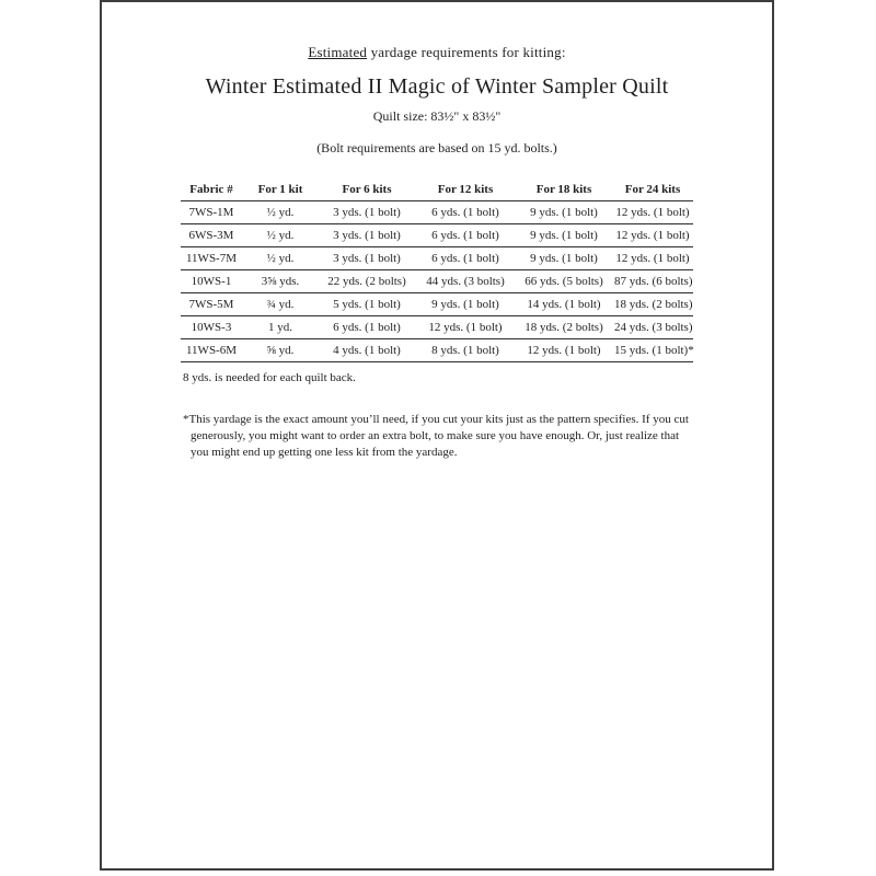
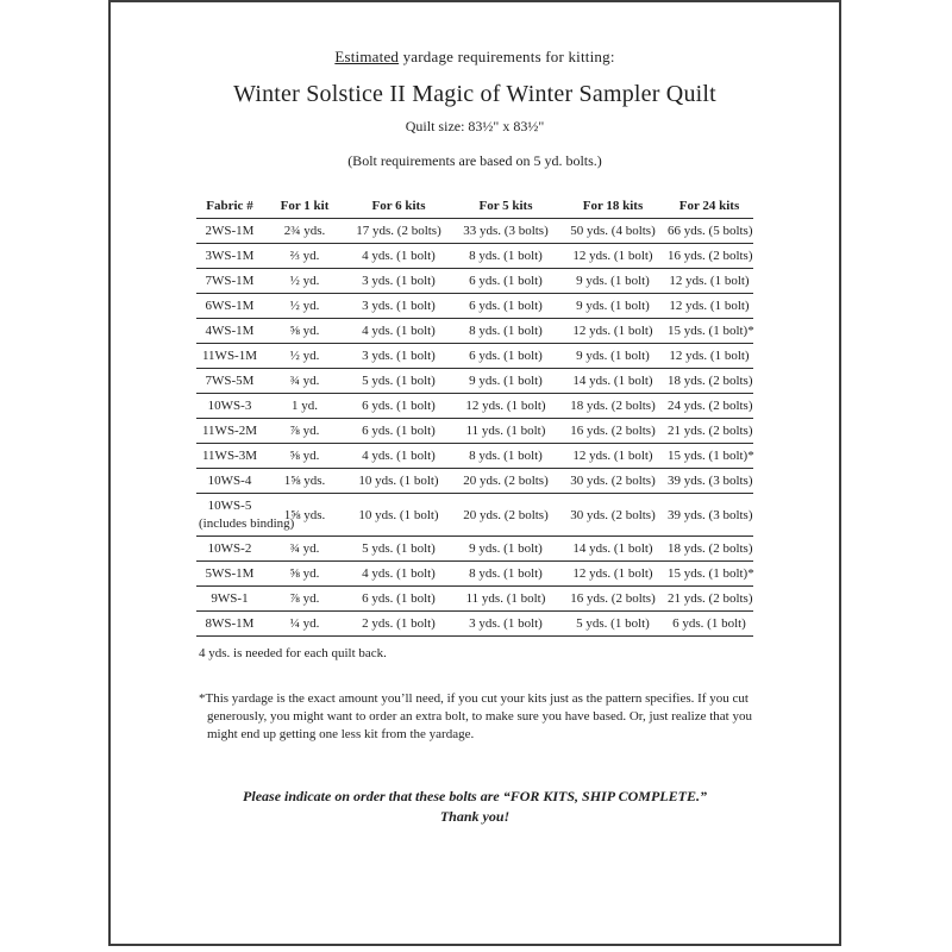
  Estimated yardage requirements for kitting:
- Winter Estimated II Magic of Winter Sampler Quilt
+ Winter Solstice II Magic of Winter Sampler Quilt
  Quilt size: 83½" x 83½"
- (Bolt requirements are based on 15 yd. bolts.)
+ (Bolt requirements are based on 5 yd. bolts.)
- Fabric #	For 1 kit	For 6 kits	For 12 kits	For 18 kits	For 24 kits
+ Fabric #	For 1 kit	For 6 kits	For 5 kits	For 18 kits	For 24 kits
+ 2WS-1M	2¾ yds.	17 yds. (2 bolts)	33 yds. (3 bolts)	50 yds. (4 bolts)	66 yds. (5 bolts)
+ 3WS-1M	⅔ yd.	4 yds. (1 bolt)	8 yds. (1 bolt)	12 yds. (1 bolt)	16 yds. (2 bolts)
  7WS-1M	½ yd.	3 yds. (1 bolt)	6 yds. (1 bolt)	9 yds. (1 bolt)	12 yds. (1 bolt)
- 6WS-3M	½ yd.	3 yds. (1 bolt)	6 yds. (1 bolt)	9 yds. (1 bolt)	12 yds. (1 bolt)
+ 6WS-1M	½ yd.	3 yds. (1 bolt)	6 yds. (1 bolt)	9 yds. (1 bolt)	12 yds. (1 bolt)
+ 4WS-1M	⅝ yd.	4 yds. (1 bolt)	8 yds. (1 bolt)	12 yds. (1 bolt)	15 yds. (1 bolt)*
- 11WS-7M	½ yd.	3 yds. (1 bolt)	6 yds. (1 bolt)	9 yds. (1 bolt)	12 yds. (1 bolt)
+ 11WS-1M	½ yd.	3 yds. (1 bolt)	6 yds. (1 bolt)	9 yds. (1 bolt)	12 yds. (1 bolt)
- 10WS-1	3⅝ yds.	22 yds. (2 bolts)	44 yds. (3 bolts)	66 yds. (5 bolts)	87 yds. (6 bolts)
  7WS-5M	¾ yd.	5 yds. (1 bolt)	9 yds. (1 bolt)	14 yds. (1 bolt)	18 yds. (2 bolts)
- 10WS-3	1 yd.	6 yds. (1 bolt)	12 yds. (1 bolt)	18 yds. (2 bolts)	24 yds. (3 bolts)
+ 10WS-3	1 yd.	6 yds. (1 bolt)	12 yds. (1 bolt)	18 yds. (2 bolts)	24 yds. (2 bolts)
+ 11WS-2M	⅞ yd.	6 yds. (1 bolt)	11 yds. (1 bolt)	16 yds. (2 bolts)	21 yds. (2 bolts)
- 11WS-6M	⅝ yd.	4 yds. (1 bolt)	8 yds. (1 bolt)	12 yds. (1 bolt)	15 yds. (1 bolt)*
+ 11WS-3M	⅝ yd.	4 yds. (1 bolt)	8 yds. (1 bolt)	12 yds. (1 bolt)	15 yds. (1 bolt)*
+ 10WS-4	1⅝ yds.	10 yds. (1 bolt)	20 yds. (2 bolts)	30 yds. (2 bolts)	39 yds. (3 bolts)
+ 10WS-5(includes binding)	1⅝ yds.	10 yds. (1 bolt)	20 yds. (2 bolts)	30 yds. (2 bolts)	39 yds. (3 bolts)
+ 10WS-2	¾ yd.	5 yds. (1 bolt)	9 yds. (1 bolt)	14 yds. (1 bolt)	18 yds. (2 bolts)
+ 5WS-1M	⅝ yd.	4 yds. (1 bolt)	8 yds. (1 bolt)	12 yds. (1 bolt)	15 yds. (1 bolt)*
+ 9WS-1	⅞ yd.	6 yds. (1 bolt)	11 yds. (1 bolt)	16 yds. (2 bolts)	21 yds. (2 bolts)
+ 8WS-1M	¼ yd.	2 yds. (1 bolt)	3 yds. (1 bolt)	5 yds. (1 bolt)	6 yds. (1 bolt)
- 8 yds. is needed for each quilt back.
+ 4 yds. is needed for each quilt back.
- *This yardage is the exact amount you’ll need, if you cut your kits just as the pattern specifies. If you cut generously, you might want to order an extra bolt, to make sure you have enough. Or, just realize that you might end up getting one less kit from the yardage.
+ *This yardage is the exact amount you’ll need, if you cut your kits just as the pattern specifies. If you cut generously, you might want to order an extra bolt, to make sure you have based. Or, just realize that you might end up getting one less kit from the yardage.
+ Please indicate on order that these bolts are “FOR KITS, SHIP COMPLETE.”
+ Thank you!
